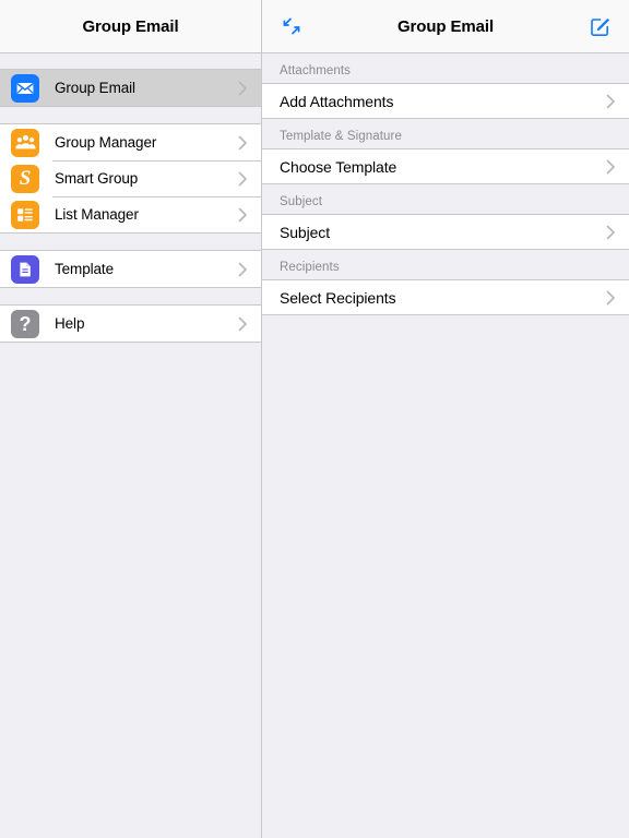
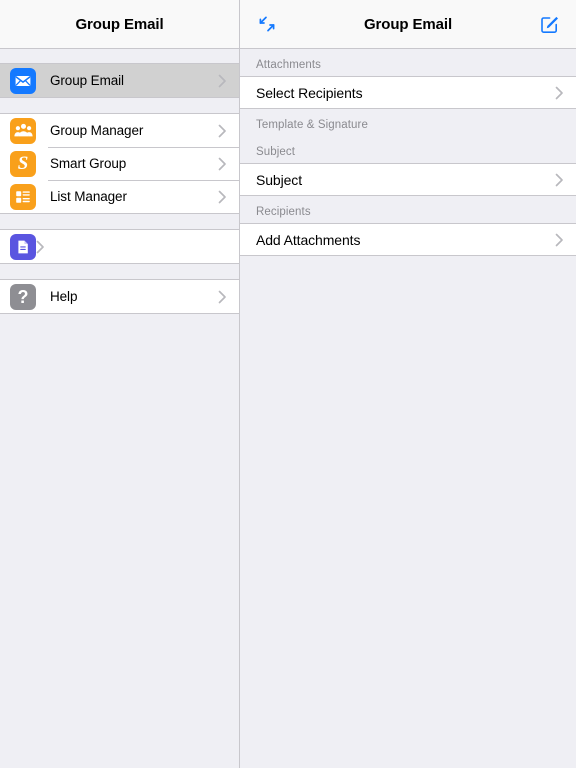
  Group Email
  Group Email
  Group Manager
  S
  Smart Group
  List Manager
- Template
  ?
  Help
  Group Email
  Attachments
- Add Attachments
+ Select Recipients
  Template & Signature
- Choose Template
  Subject
  Subject
  Recipients
- Select Recipients
+ Add Attachments
